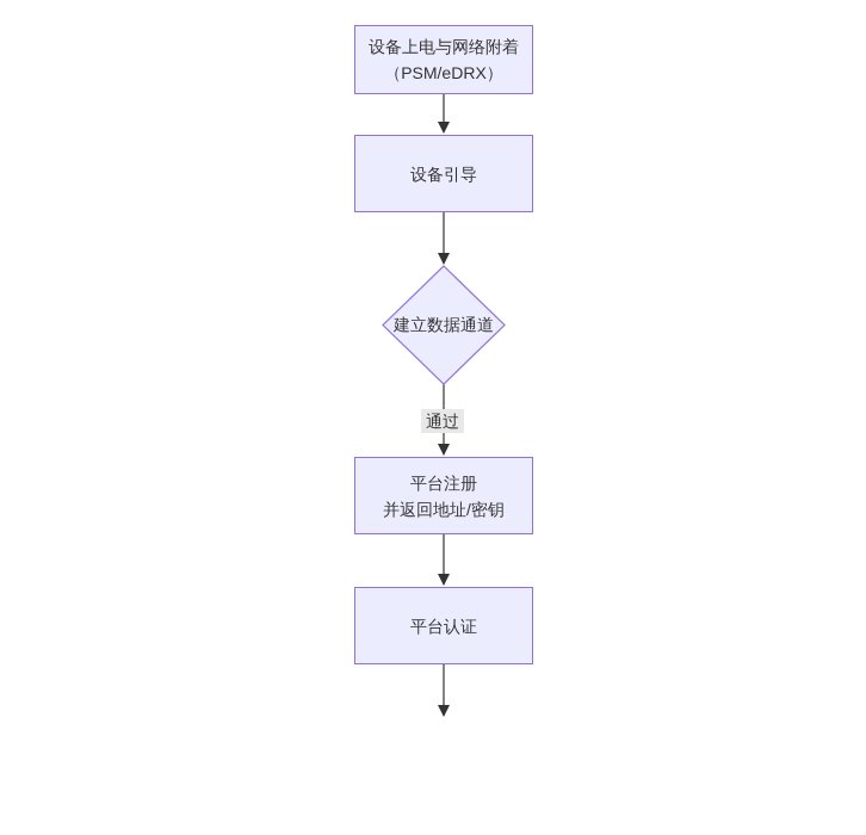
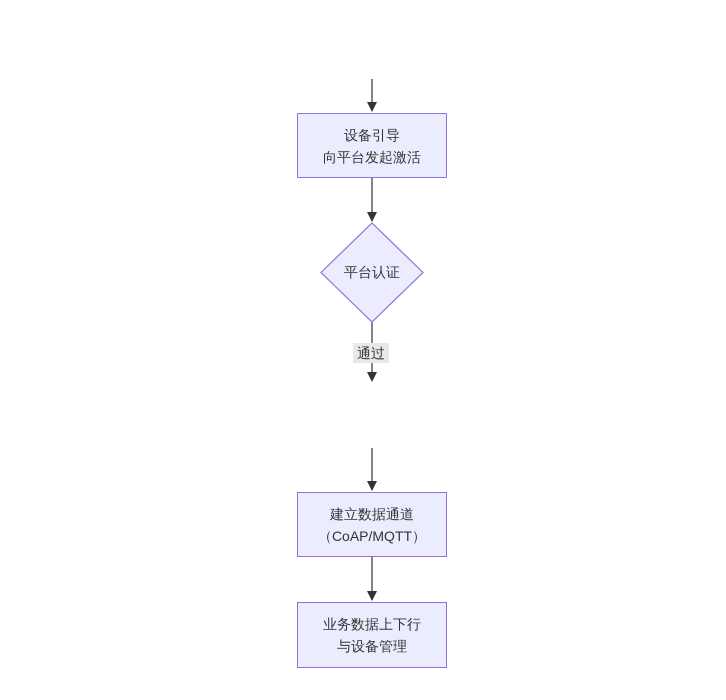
- 设备上电与网络附着
- （PSM/eDRX）
  设备引导
+ 向平台发起激活
- 建立数据通道
+ 平台认证
  通过
- 平台注册
- 并返回地址/密钥
- 平台认证
+ 建立数据通道
+ （CoAP/MQTT）
+ 业务数据上下行
+ 与设备管理
